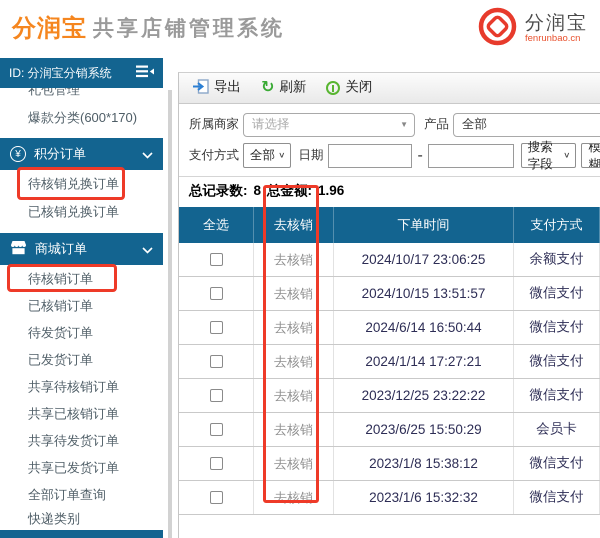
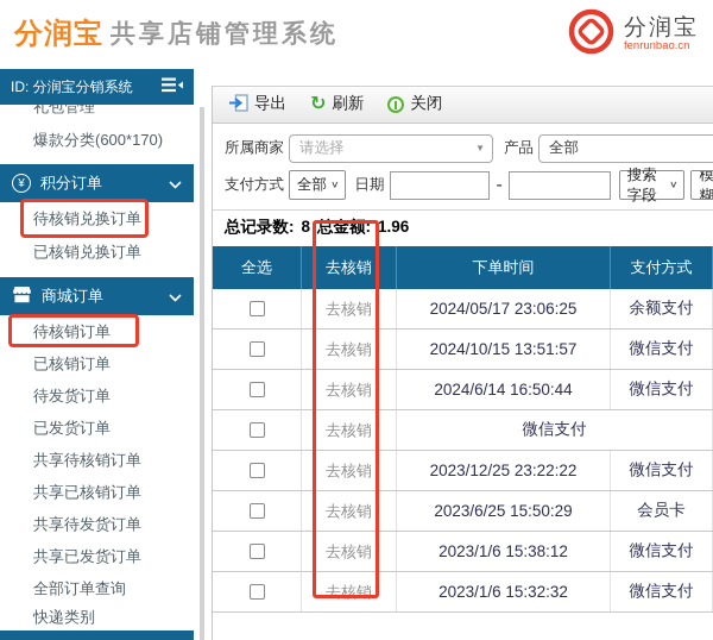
  分润宝
  共享店铺管理系统
  分润宝
  fenrunbao.cn
  ID: 分润宝分销系统
  礼包管理
  爆款分类(600*170)
  ¥
  积分订单
  待核销兑换订单
  已核销兑换订单
  商城订单
  待核销订单
  已核销订单
  待发货订单
  已发货订单
  共享待核销订单
  共享已核销订单
  共享待发货订单
  共享已发货订单
  全部订单查询
  快递类别
  导出
  ↻
  刷新
  关闭
  所属商家
  请选择
  ▼
  产品
  全部
  支付方式
  全部
  ∨
  日期
  -
  搜索字段
  ∨
  模糊
  总记录数:
  8
  总金额:
  1.96
  全选
  去核销
  下单时间
  支付方式
  去核销
- 2024/10/17 23:06:25
+ 2024/05/17 23:06:25
  余额支付
  去核销
  2024/10/15 13:51:57
  微信支付
  去核销
  2024/6/14 16:50:44
  微信支付
  去核销
- 2024/1/14 17:27:21
  微信支付
  去核销
  2023/12/25 23:22:22
  微信支付
  去核销
  2023/6/25 15:50:29
  会员卡
  去核销
- 2023/1/8 15:38:12
+ 2023/1/6 15:38:12
  微信支付
  去核销
  2023/1/6 15:32:32
  微信支付
